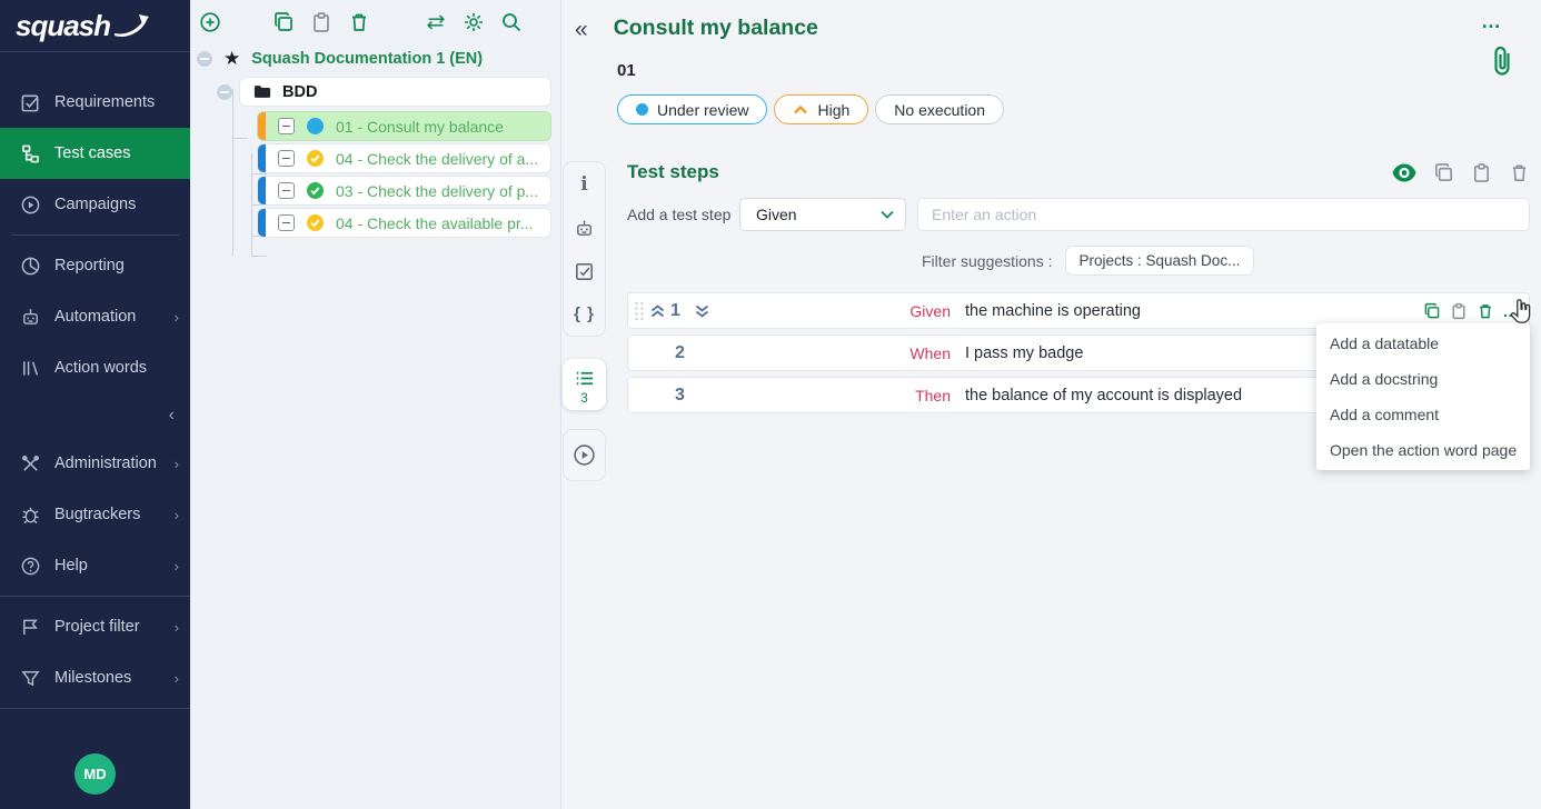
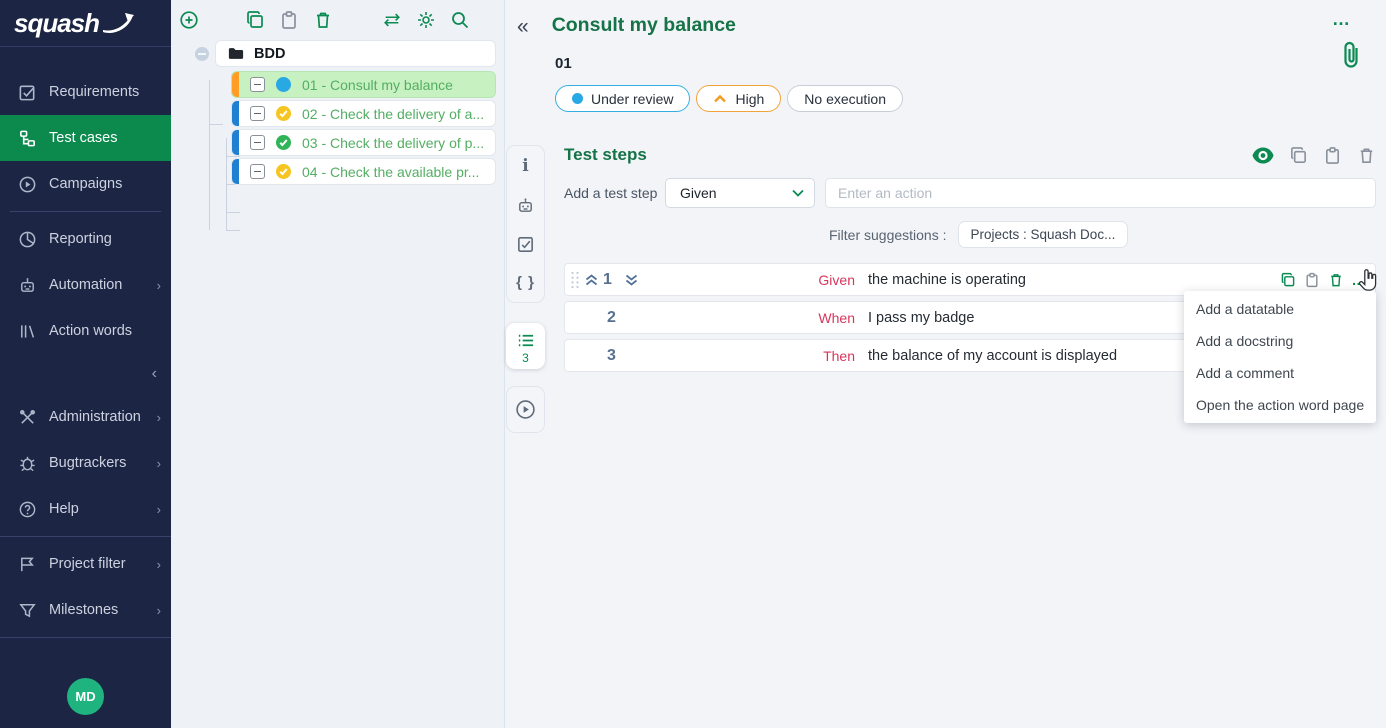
  squash
  Requirements
  Test cases
  Campaigns
  Reporting
  Automation
  ›
  Action words
  ‹
  Administration
  ›
  Bugtrackers
  ›
  Help
  ›
  Project filter
  ›
  Milestones
  ›
  MD
- ★
- Squash Documentation 1 (EN)
  BDD
  01 - Consult my balance
- 04 - Check the delivery of a...
+ 02 - Check the delivery of a...
  03 - Check the delivery of p...
  04 - Check the available pr...
  «
  Consult my balance
  …
  01
  Under review
  High
  No execution
  i
  { }
  3
  Test steps
  Add a test step
  Given
  Enter an action
  Filter suggestions :
  Projects : Squash Doc...
  1
  Given
  the machine is operating
  …
  2
  When
  I pass my badge
  3
  Then
  the balance of my account is displayed
  Add a datatable
  Add a docstring
  Add a comment
  Open the action word page
